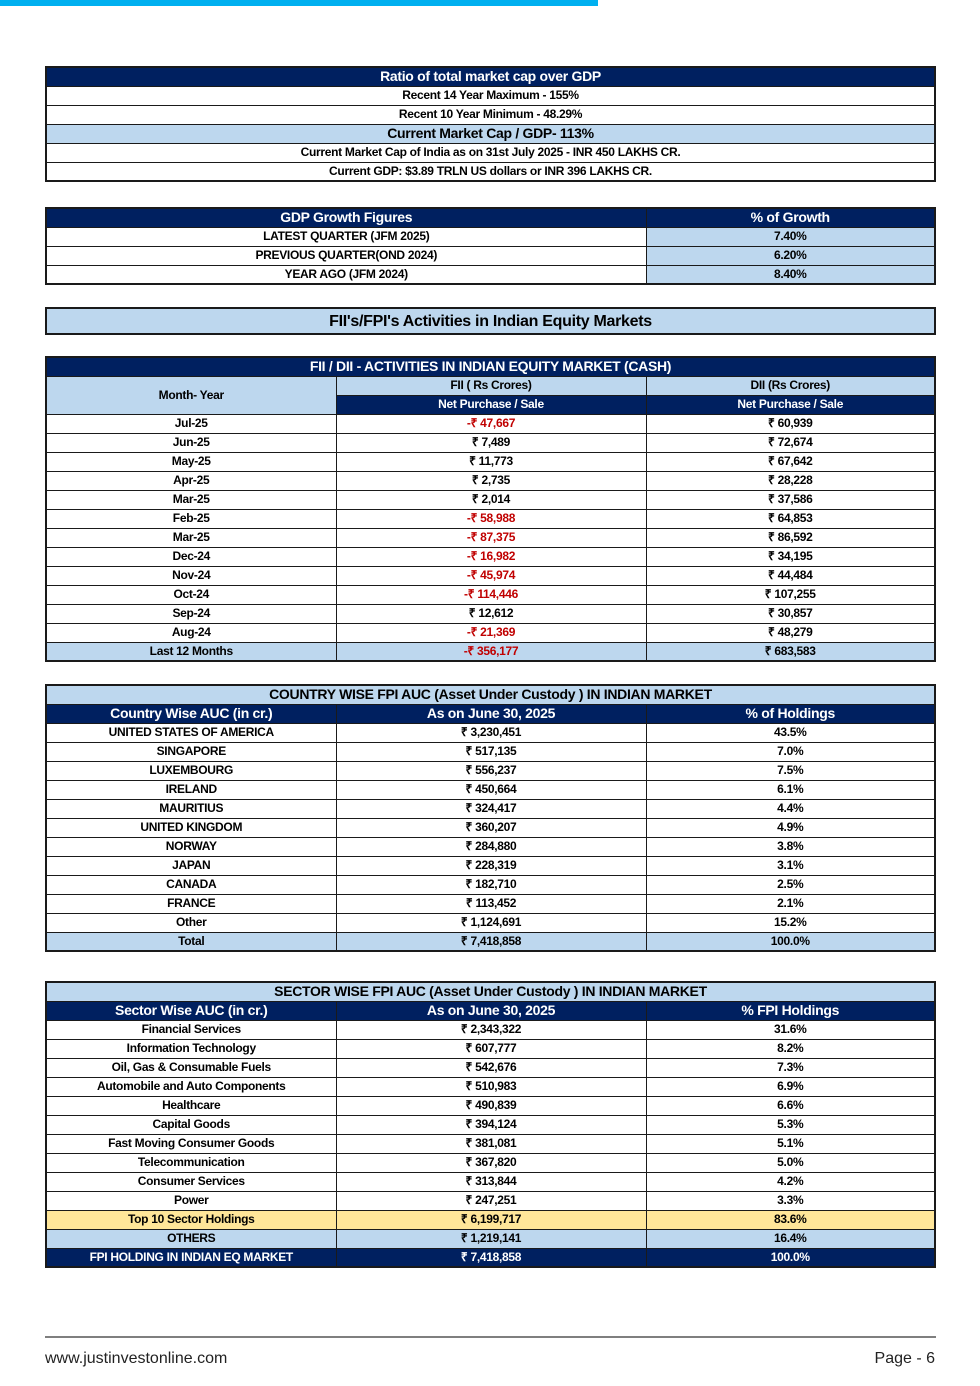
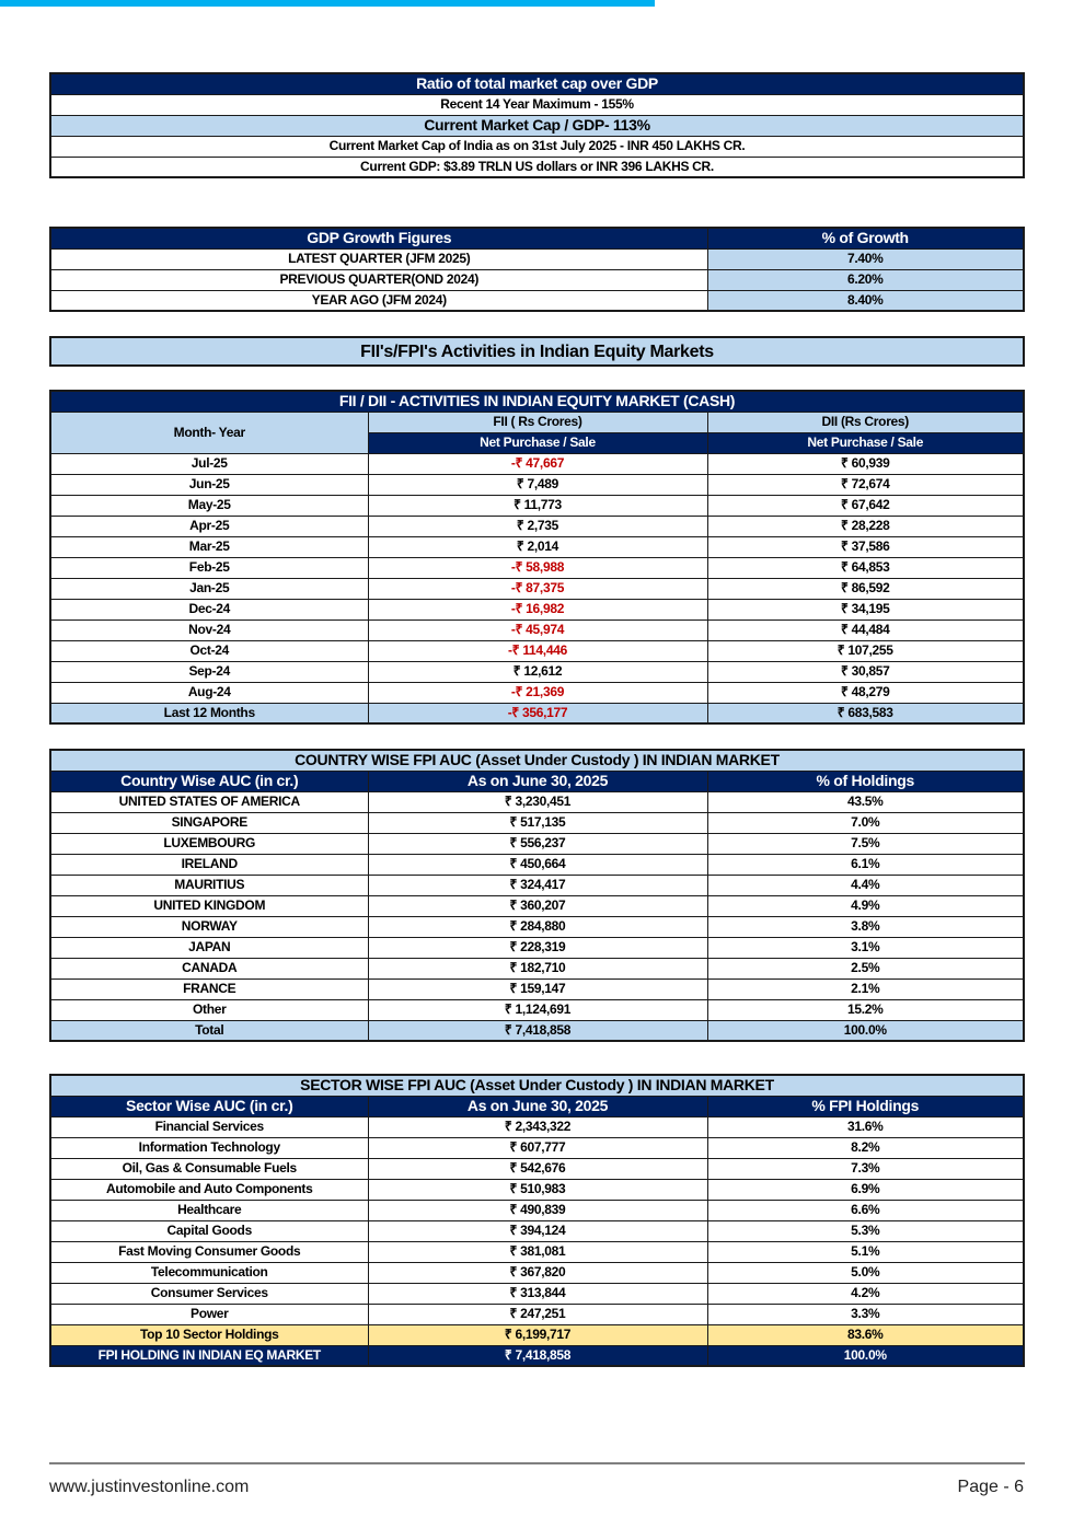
  Ratio of total market cap over GDP
  Recent 14 Year Maximum - 155%
- Recent 10 Year Minimum - 48.29%
  Current Market Cap / GDP- 113%
  Current Market Cap of India as on 31st July 2025 - INR 450 LAKHS CR.
  Current GDP: $3.89 TRLN US dollars or INR 396 LAKHS CR.
  GDP Growth Figures	% of Growth
  LATEST QUARTER (JFM 2025)	7.40%
  PREVIOUS QUARTER(OND 2024)	6.20%
  YEAR AGO (JFM 2024)	8.40%
  FII's/FPI's Activities in Indian Equity Markets
  FII / DII - ACTIVITIES IN INDIAN EQUITY MARKET (CASH)
  Month- Year	FII ( Rs Crores)	DII (Rs Crores)
  Net Purchase / Sale	Net Purchase / Sale
  Jul-25	-₹ 47,667	₹ 60,939
  Jun-25	₹ 7,489	₹ 72,674
  May-25	₹ 11,773	₹ 67,642
  Apr-25	₹ 2,735	₹ 28,228
  Mar-25	₹ 2,014	₹ 37,586
  Feb-25	-₹ 58,988	₹ 64,853
- Mar-25	-₹ 87,375	₹ 86,592
+ Jan-25	-₹ 87,375	₹ 86,592
  Dec-24	-₹ 16,982	₹ 34,195
  Nov-24	-₹ 45,974	₹ 44,484
  Oct-24	-₹ 114,446	₹ 107,255
  Sep-24	₹ 12,612	₹ 30,857
  Aug-24	-₹ 21,369	₹ 48,279
  Last 12 Months	-₹ 356,177	₹ 683,583
  COUNTRY WISE FPI AUC (Asset Under Custody ) IN INDIAN MARKET
  Country Wise AUC (in cr.)	As on June 30, 2025	% of Holdings
  UNITED STATES OF AMERICA	₹ 3,230,451	43.5%
  SINGAPORE	₹ 517,135	7.0%
  LUXEMBOURG	₹ 556,237	7.5%
  IRELAND	₹ 450,664	6.1%
  MAURITIUS	₹ 324,417	4.4%
  UNITED KINGDOM	₹ 360,207	4.9%
  NORWAY	₹ 284,880	3.8%
  JAPAN	₹ 228,319	3.1%
  CANADA	₹ 182,710	2.5%
- FRANCE	₹ 113,452	2.1%
+ FRANCE	₹ 159,147	2.1%
  Other	₹ 1,124,691	15.2%
  Total	₹ 7,418,858	100.0%
  SECTOR WISE FPI AUC (Asset Under Custody ) IN INDIAN MARKET
  Sector Wise AUC (in cr.)	As on June 30, 2025	% FPI Holdings
  Financial Services	₹ 2,343,322	31.6%
  Information Technology	₹ 607,777	8.2%
  Oil, Gas & Consumable Fuels	₹ 542,676	7.3%
  Automobile and Auto Components	₹ 510,983	6.9%
  Healthcare	₹ 490,839	6.6%
  Capital Goods	₹ 394,124	5.3%
  Fast Moving Consumer Goods	₹ 381,081	5.1%
  Telecommunication	₹ 367,820	5.0%
  Consumer Services	₹ 313,844	4.2%
  Power	₹ 247,251	3.3%
  Top 10 Sector Holdings	₹ 6,199,717	83.6%
- OTHERS	₹ 1,219,141	16.4%
  FPI HOLDING IN INDIAN EQ MARKET	₹ 7,418,858	100.0%
  www.justinvestonline.com
  Page - 6
